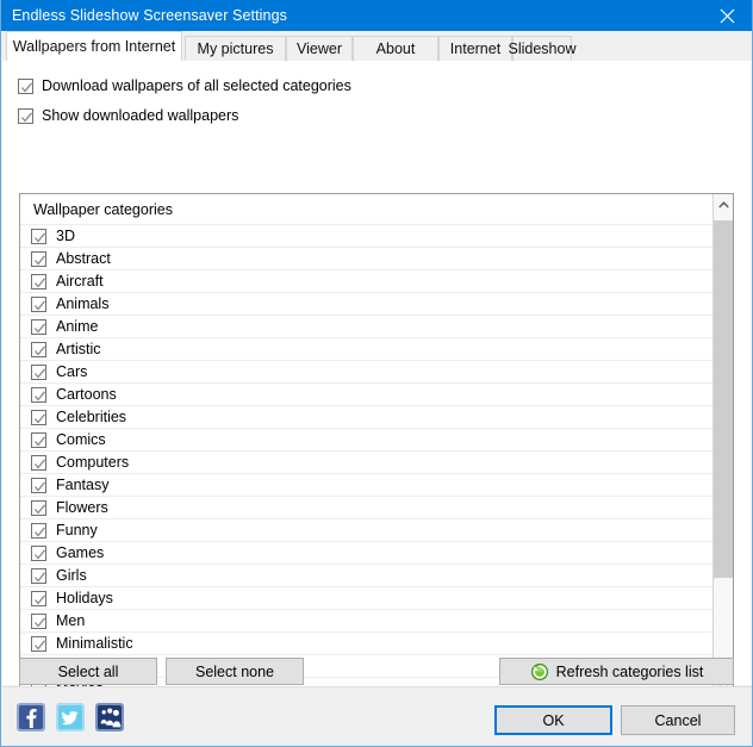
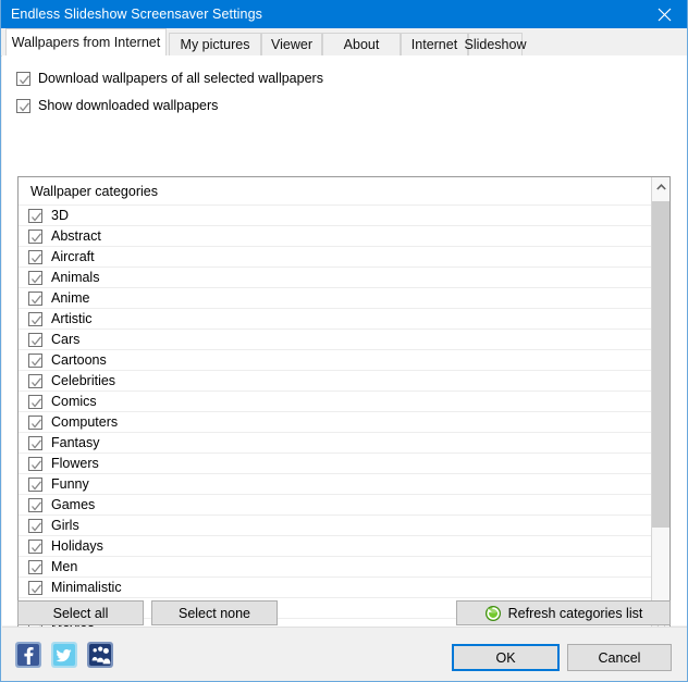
  Endless Slideshow Screensaver Settings
  Wallpapers from Internet
  My pictures
  Viewer
  About
  Internet
  Slideshow
- Download wallpapers of all selected categories
+ Download wallpapers of all selected wallpapers
  Show downloaded wallpapers
  Wallpaper categories
  3D
  Abstract
  Aircraft
  Animals
  Anime
  Artistic
  Cars
  Cartoons
  Celebrities
  Comics
  Computers
  Fantasy
  Flowers
  Funny
  Games
  Girls
  Holidays
  Men
  Minimalistic
  Select all
  Select none
  Refresh categories list
  OK
  Cancel
